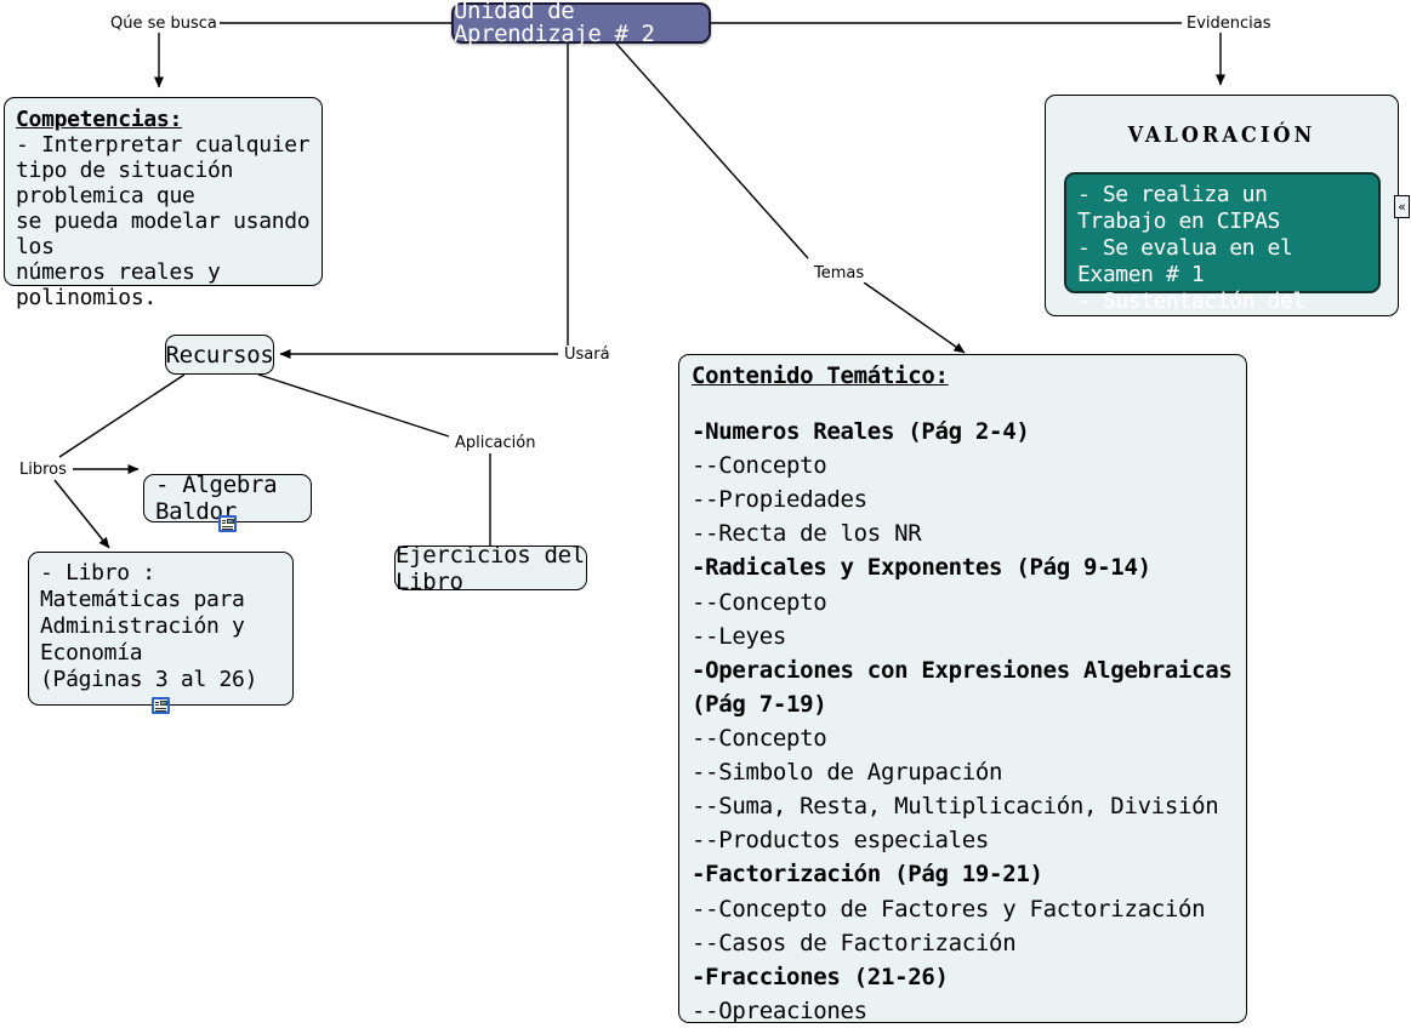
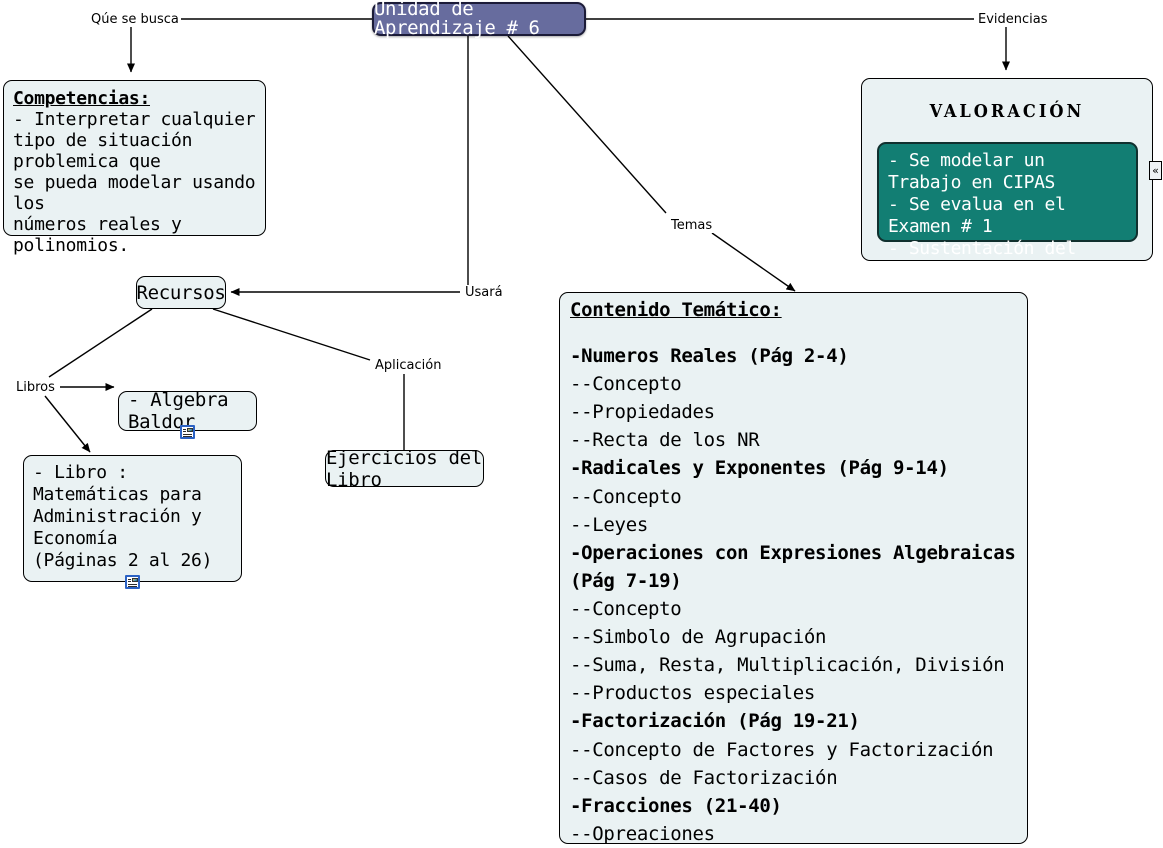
- Unidad de Aprendizaje # 2
+ Unidad de Aprendizaje # 6
  Qúe se busca
  Evidencias
  Temas
  Usará
  Aplicación
  Libros
  Competencias:
  - Interpretar cualquier
  tipo de situación problemica que
  se pueda modelar usando los
  números reales y polinomios.
  VALORACIÓN
- - Se realiza un Trabajo en CIPAS
+ - Se modelar un Trabajo en CIPAS
  - Se evalua en el Examen # 1
  - Sustentación del Trabajo
  «
  Recursos
  - Algebra Baldor
  - Libro :
  Matemáticas para
  Administración y Economía
- (Páginas 3 al 26)
+ (Páginas 2 al 26)
  Ejercicios del Libro
  Contenido Temático:
  -Numeros Reales (Pág 2-4)
  --Concepto
  --Propiedades
  --Recta de los NR
  -Radicales y Exponentes (Pág 9-14)
  --Concepto
  --Leyes
  -Operaciones con Expresiones Algebraicas (Pág 7-19)
  --Concepto
  --Simbolo de Agrupación
  --Suma, Resta, Multiplicación, División
  --Productos especiales
  -Factorización (Pág 19-21)
  --Concepto de Factores y Factorización
  --Casos de Factorización
- -Fracciones (21-26)
+ -Fracciones (21-40)
  --Opreaciones
